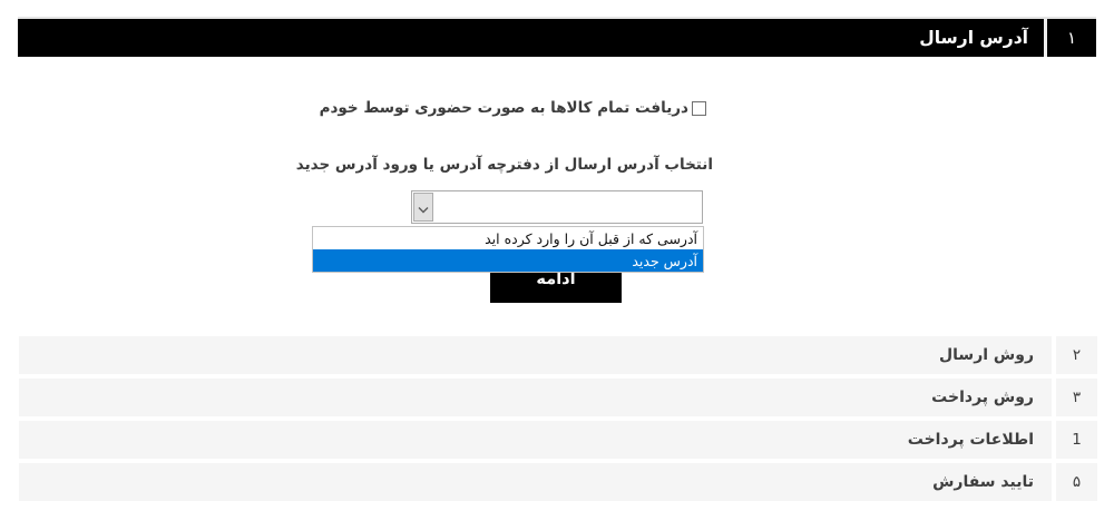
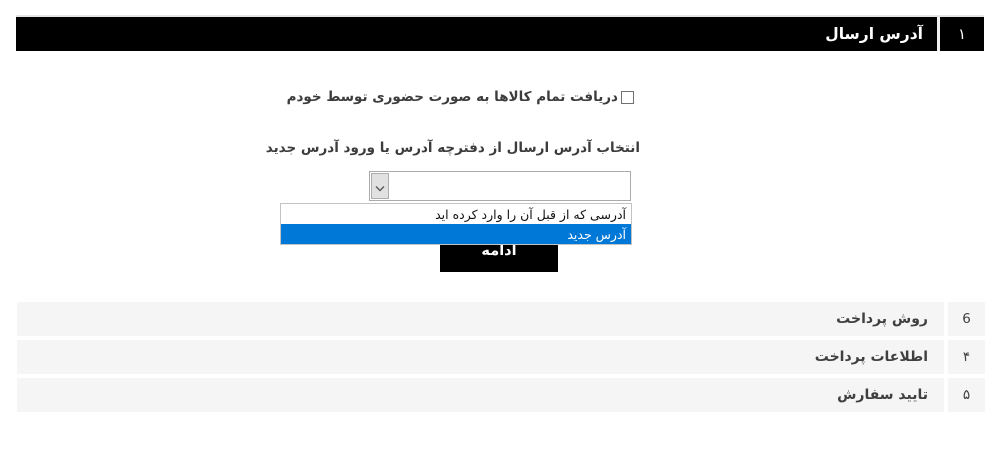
  ۱
  آدرس ارسال
  دریافت تمام کالاها به صورت حضوری توسط خودم
  انتخاب آدرس ارسال از دفترچه آدرس یا ورود آدرس جدید
  آدرسی که از قبل آن را وارد کرده اید
  آدرس جدید
  ادامه
- ۲
- روش ارسال
- ۳
+ 6
  روش پرداخت
- 1
+ ۴
  اطلاعات پرداخت
  ۵
  تایید سفارش
